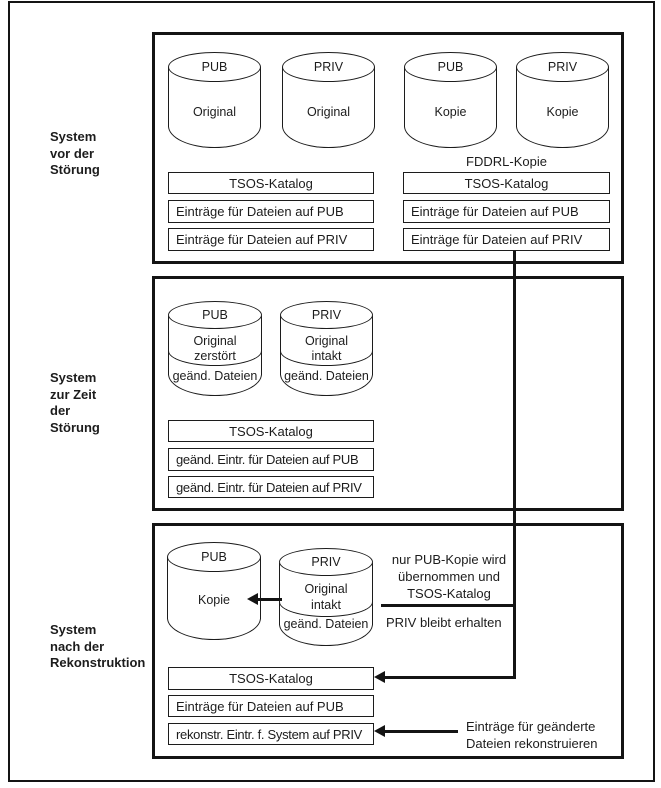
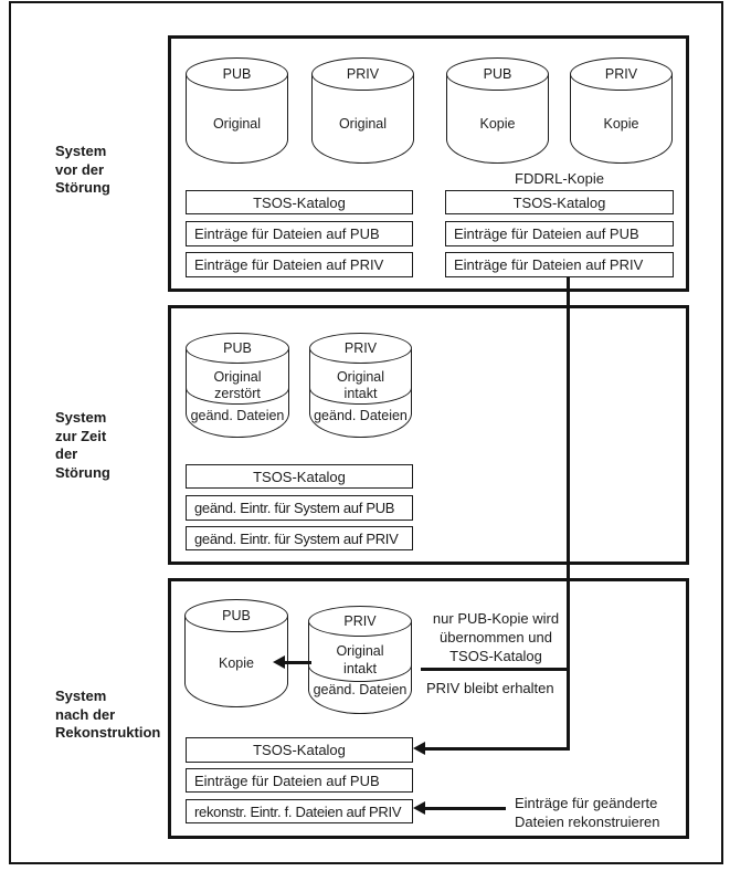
  System
  vor der
  Störung
  System
  zur Zeit
  der
  Störung
  System
  nach der
  Rekonstruktion
  PUB
  Original
  PRIV
  Original
  PUB
  Kopie
  PRIV
  Kopie
  FDDRL-Kopie
  TSOS-Katalog
  Einträge für Dateien auf PUB
  Einträge für Dateien auf PRIV
  TSOS-Katalog
  Einträge für Dateien auf PUB
  Einträge für Dateien auf PRIV
  PUB
  Original
  zerstört
  geänd. Dateien
  PRIV
  Original
  intakt
  geänd. Dateien
  TSOS-Katalog
- geänd. Eintr. für Dateien auf PUB
+ geänd. Eintr. für System auf PUB
- geänd. Eintr. für Dateien auf PRIV
+ geänd. Eintr. für System auf PRIV
  PUB
  Kopie
  PRIV
  Original
  intakt
  geänd. Dateien
  nur PUB-Kopie wird
  übernommen und
  TSOS-Katalog
  PRIV bleibt erhalten
  Einträge für geänderte
  Dateien rekonstruieren
  TSOS-Katalog
  Einträge für Dateien auf PUB
- rekonstr. Eintr. f. System auf PRIV
+ rekonstr. Eintr. f. Dateien auf PRIV
